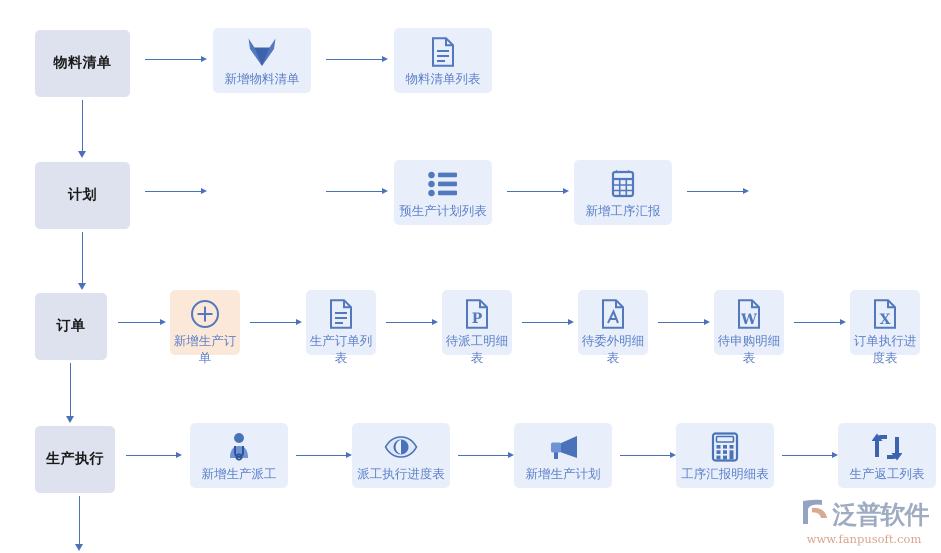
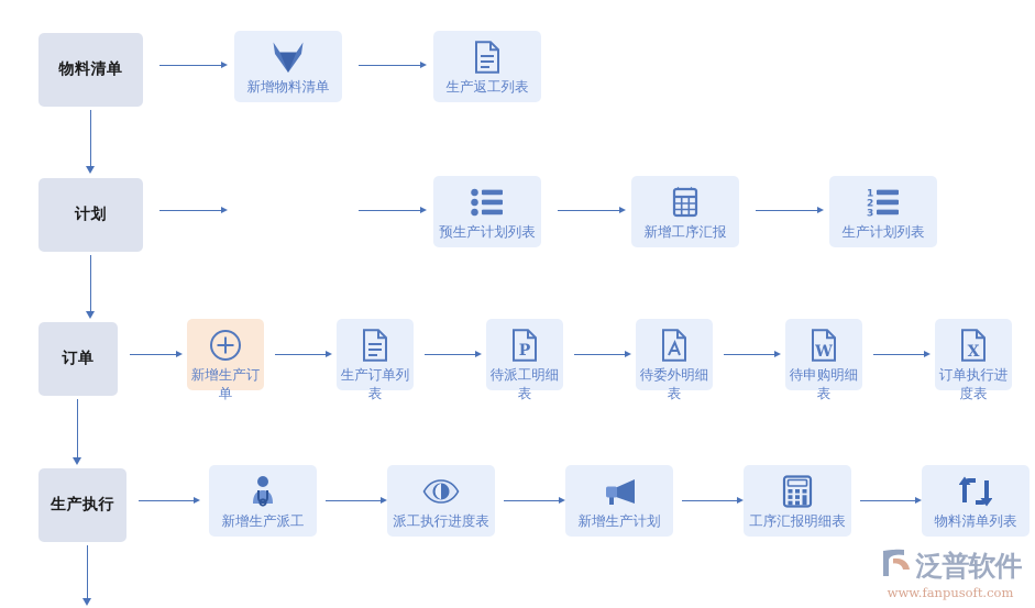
  物料清单
  新增物料清单
- 物料清单列表
+ 生产返工列表
  计划
  预生产计划列表
  新增工序汇报
+ 1
+ 2
+ 3
+ 生产计划列表
  订单
  新增生产订单
  生产订单列表
  P
  待派工明细表
  待委外明细表
  W
  待申购明细表
  X
  订单执行进度表
  生产执行
  新增生产派工
  派工执行进度表
  新增生产计划
  工序汇报明细表
- 生产返工列表
+ 物料清单列表
  泛普软件
  www.fanpusoft.com
